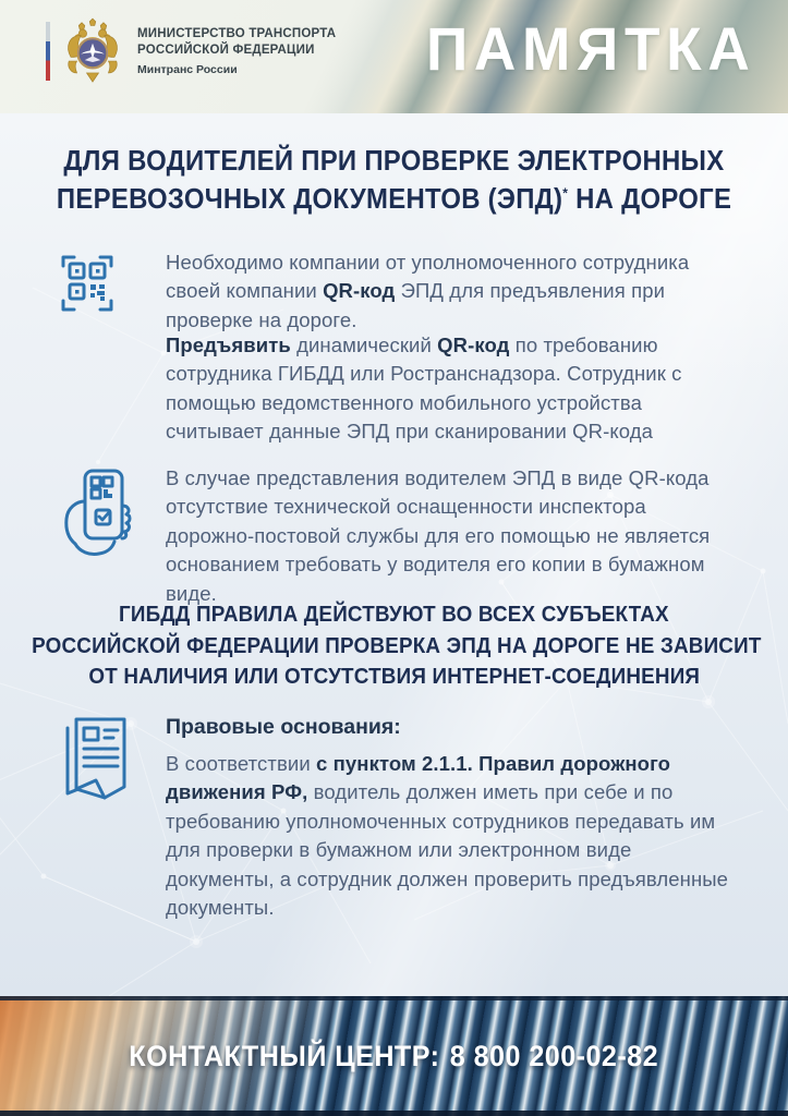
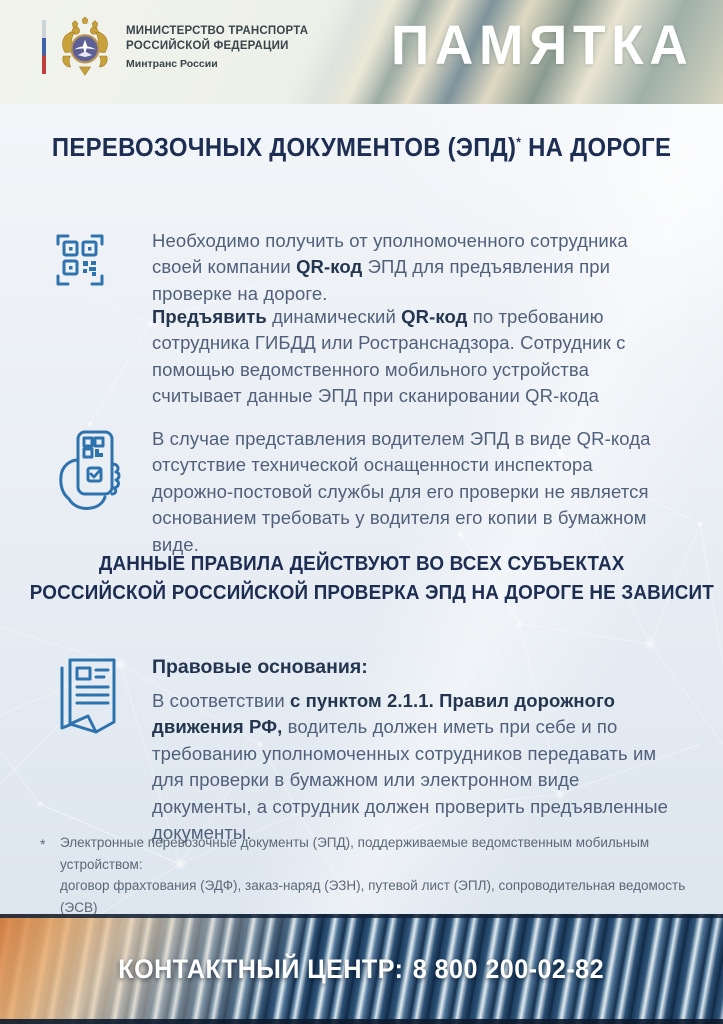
  МИНИСТЕРСТВО ТРАНСПОРТА
  РОССИЙСКОЙ ФЕДЕРАЦИИ
  Минтранс России
  ПАМЯТКА
- ДЛЯ ВОДИТЕЛЕЙ ПРИ ПРОВЕРКЕ ЭЛЕКТРОННЫХ
  ПЕРЕВОЗОЧНЫХ ДОКУМЕНТОВ (ЭПД)* НА ДОРОГЕ
- Необходимо компании от уполномоченного сотрудника своей компании QR-код ЭПД для предъявления при проверке на дороге.
+ Необходимо получить от уполномоченного сотрудника своей компании QR-код ЭПД для предъявления при проверке на дороге.
  Предъявить динамический QR-код по требованию сотрудника ГИБДД или Ространснадзора. Сотрудник с помощью ведомственного мобильного устройства считывает данные ЭПД при сканировании QR-кода
- В случае представления водителем ЭПД в виде QR-кода отсутствие технической оснащенности инспектора дорожно-постовой службы для его помощью не является основанием требовать у водителя его копии в бумажном виде.
+ В случае представления водителем ЭПД в виде QR-кода отсутствие технической оснащенности инспектора дорожно-постовой службы для его проверки не является основанием требовать у водителя его копии в бумажном виде.
- ГИБДД ПРАВИЛА ДЕЙСТВУЮТ ВО ВСЕХ СУБЪЕКТАХ
+ ДАННЫЕ ПРАВИЛА ДЕЙСТВУЮТ ВО ВСЕХ СУБЪЕКТАХ
- РОССИЙСКОЙ ФЕДЕРАЦИИ ПРОВЕРКА ЭПД НА ДОРОГЕ НЕ ЗАВИСИТ
+ РОССИЙСКОЙ РОССИЙСКОЙ ПРОВЕРКА ЭПД НА ДОРОГЕ НЕ ЗАВИСИТ
- ОТ НАЛИЧИЯ ИЛИ ОТСУТСТВИЯ ИНТЕРНЕТ-СОЕДИНЕНИЯ
  Правовые основания:
  В соответствии с пунктом 2.1.1. Правил дорожного движения РФ, водитель должен иметь при себе и по требованию уполномоченных сотрудников передавать им для проверки в бумажном или электронном виде документы, а сотрудник должен проверить предъявленные документы.
+ *
+ Электронные перевозочные документы (ЭПД), поддерживаемые ведомственным мобильным устройством:
+ договор фрахтования (ЭДФ), заказ-наряд (ЭЗН), путевой лист (ЭПЛ), сопроводительная ведомость (ЭСВ)
  КОНТАКТНЫЙ ЦЕНТР: 8 800 200-02-82
